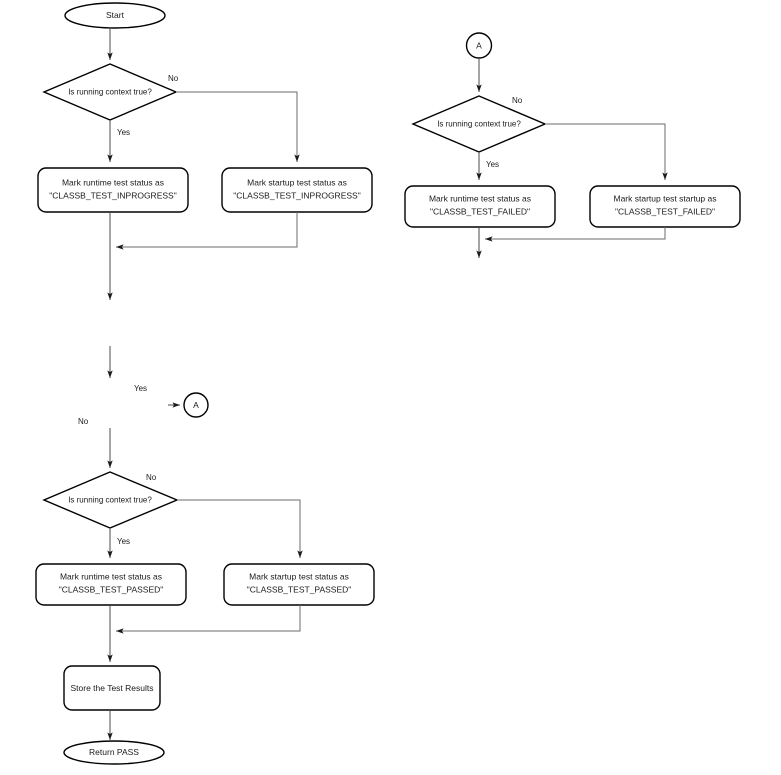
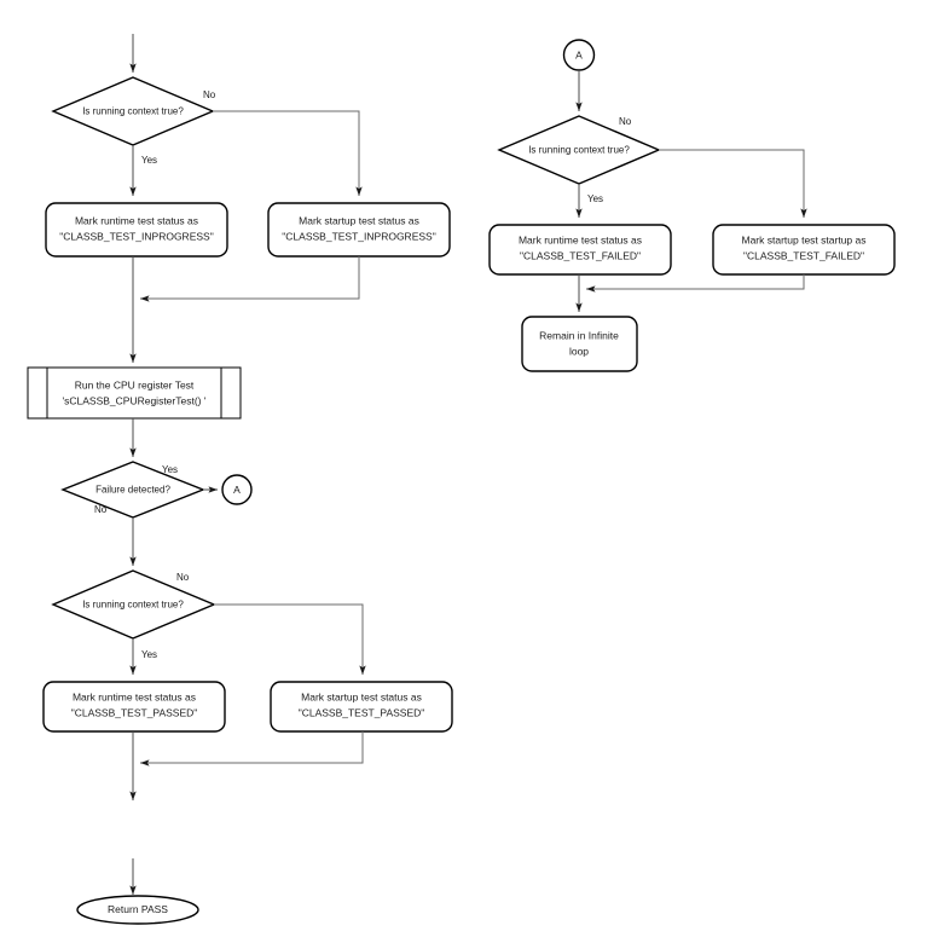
- Start
  Is running context true?
  No
  Yes
  Mark runtime test status as
  "CLASSB_TEST_INPROGRESS"
  Mark startup test status as
  "CLASSB_TEST_INPROGRESS"
+ Run the CPU register Test
+ 'sCLASSB_CPURegisterTest() '
+ Failure detected?
  Yes
  A
  No
  Is running context true?
  No
  Yes
  Mark runtime test status as
  "CLASSB_TEST_PASSED"
  Mark startup test status as
  "CLASSB_TEST_PASSED"
- Store the Test Results
  Return PASS
  A
  Is running context true?
  No
  Yes
  Mark runtime test status as
  "CLASSB_TEST_FAILED"
  Mark startup test startup as
  "CLASSB_TEST_FAILED"
+ Remain in Infinite
+ loop
